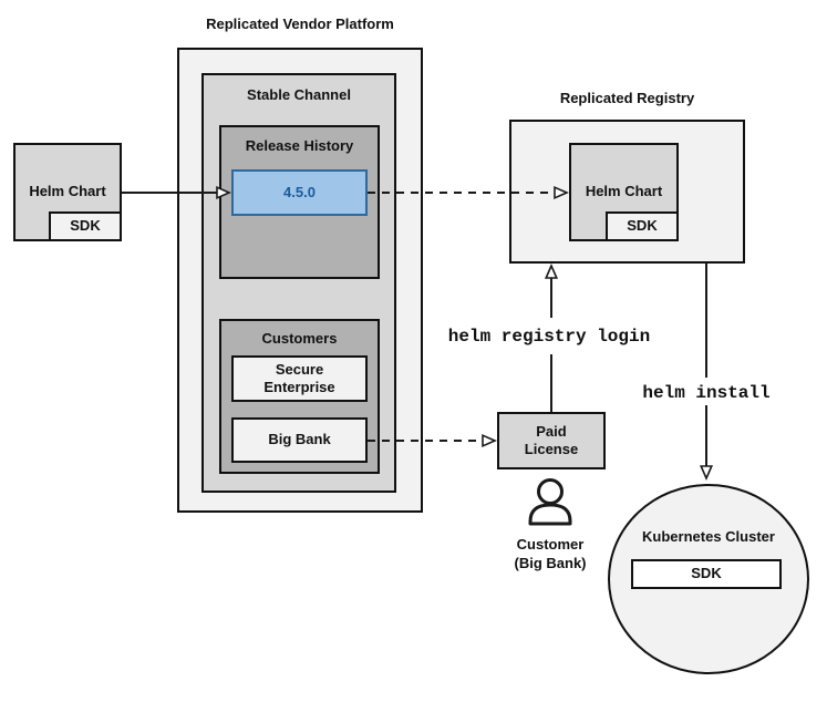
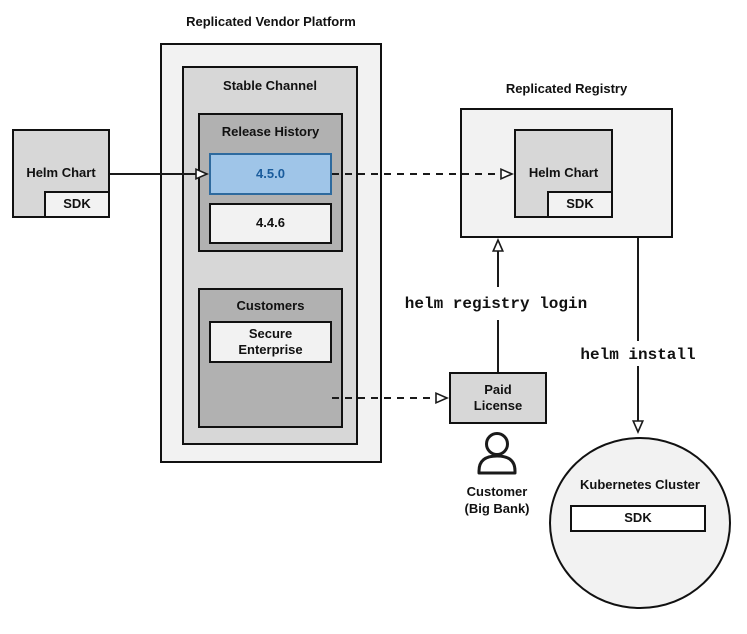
  Replicated Vendor Platform
  Replicated Registry
  Stable Channel
  Release History
  4.5.0
+ 4.4.6
  Customers
  Secure Enterprise
- Big Bank
  Helm Chart
  SDK
  Helm Chart
  SDK
  Paid License
  Customer
  (Big Bank)
  helm registry login
  helm install
  Kubernetes Cluster
  SDK
